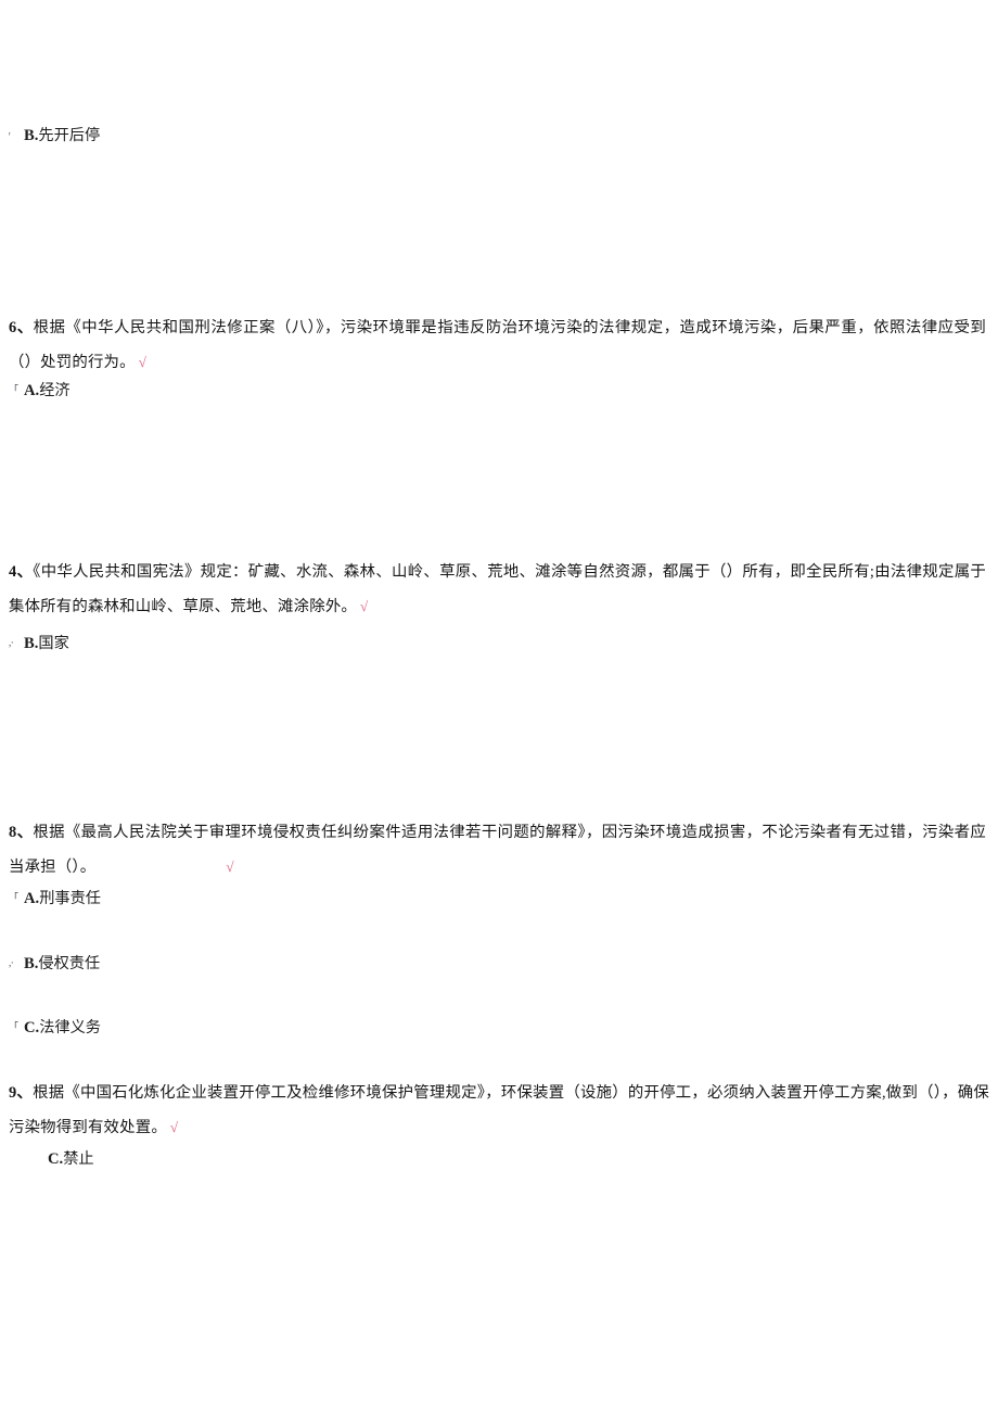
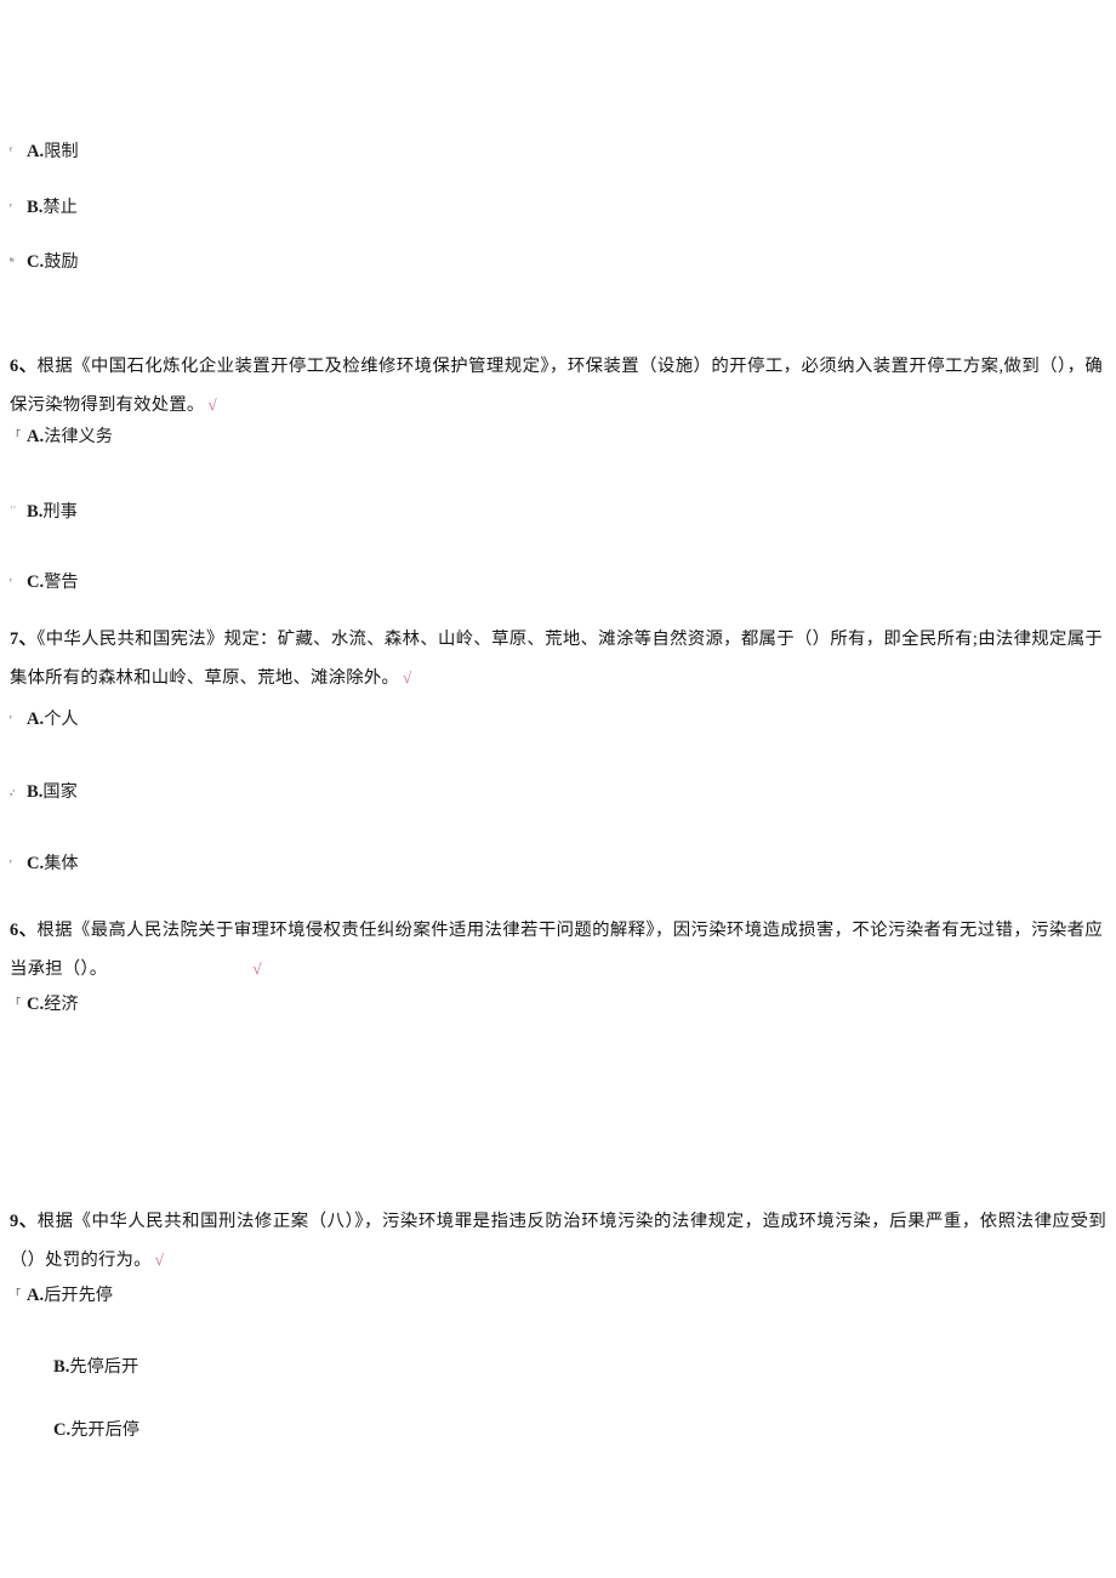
+ ᶠ A.限制
- ʳ B.先开后停
+ ʳ B.禁止
+ ᶠᵉ C.鼓励
- 6、根据《中华人民共和国刑法修正案（八）》，污染环境罪是指违反防治环境污染的法律规定，造成环境污染，后果严重，依照法律应受到（）处罚的行为。 √
+ 6、根据《中国石化炼化企业装置开停工及检维修环境保护管理规定》，环保装置（设施）的开停工，必须纳入装置开停工方案,做到（），确保污染物得到有效处置。 √
- 「 A.经济
+ 「 A.法律义务
+ ˙˙ B.刑事
+ ʳ C.警告
- 4、《中华人民共和国宪法》规定：矿藏、水流、森林、山岭、草原、荒地、滩涂等自然资源，都属于（）所有，即全民所有;由法律规定属于集体所有的森林和山岭、草原、荒地、滩涂除外。 √
+ 7、《中华人民共和国宪法》规定：矿藏、水流、森林、山岭、草原、荒地、滩涂等自然资源，都属于（）所有，即全民所有;由法律规定属于集体所有的森林和山岭、草原、荒地、滩涂除外。 √
+ ʳ A.个人
  ,· B.国家
+ ʳ C.集体
- 8、根据《最高人民法院关于审理环境侵权责任纠纷案件适用法律若干问题的解释》，因污染环境造成损害，不论污染者有无过错，污染者应当承担（）。 √
+ 6、根据《最高人民法院关于审理环境侵权责任纠纷案件适用法律若干问题的解释》，因污染环境造成损害，不论污染者有无过错，污染者应当承担（）。 √
- 「 A.刑事责任
- ,· B.侵权责任
- 「 C.法律义务
+ 「 C.经济
- 9、根据《中国石化炼化企业装置开停工及检维修环境保护管理规定》，环保装置（设施）的开停工，必须纳入装置开停工方案,做到（），确保污染物得到有效处置。 √
+ 9、根据《中华人民共和国刑法修正案（八）》，污染环境罪是指违反防治环境污染的法律规定，造成环境污染，后果严重，依照法律应受到（）处罚的行为。 √
+ 「 A.后开先停
+ B.先停后开
- C.禁止
+ C.先开后停
